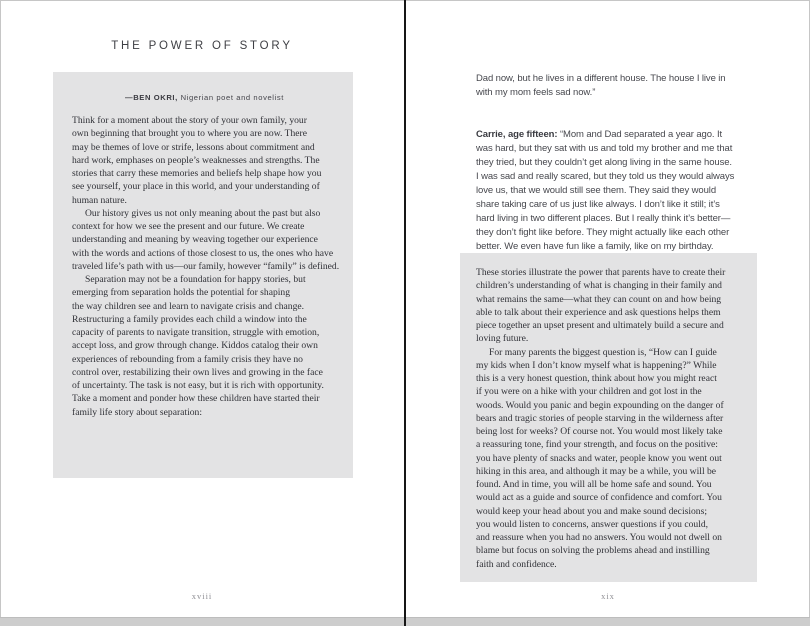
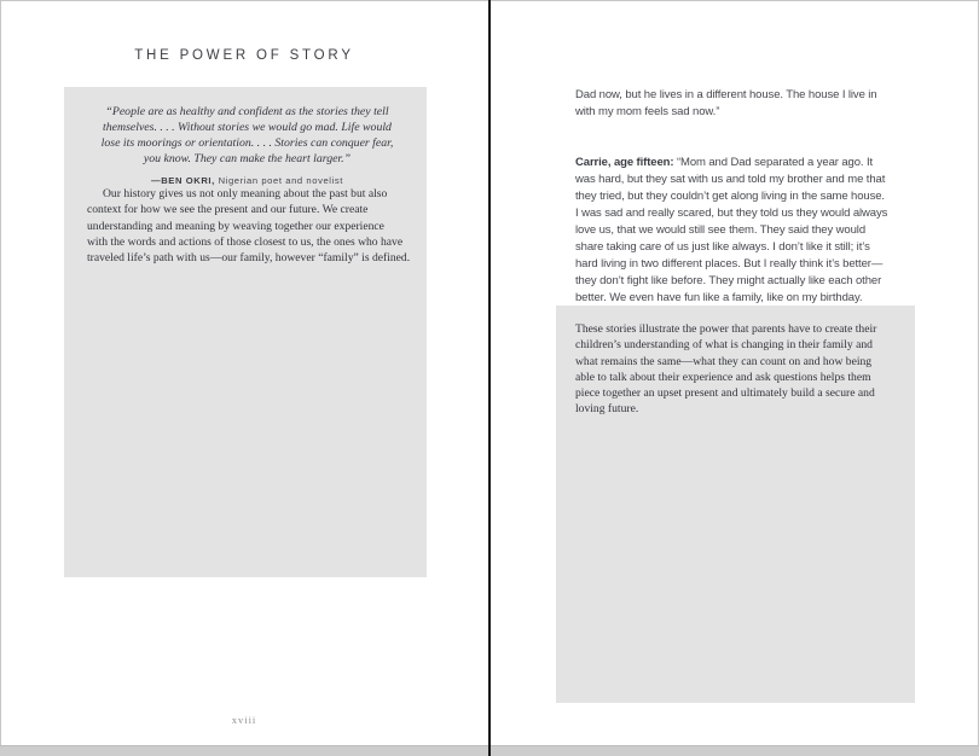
  THE POWER OF STORY
+ “People are as healthy and confident as the stories they tell
+ themselves. . . . Without stories we would go mad. Life would
+ lose its moorings or orientation. . . . Stories can conquer fear,
+ you know. They can make the heart larger.”
  —BEN OKRI, Nigerian poet and novelist
- Think for a moment about the story of your own family, your
- own beginning that brought you to where you are now. There
- may be themes of love or strife, lessons about commitment and
- hard work, emphases on people’s weaknesses and strengths. The
- stories that carry these memories and beliefs help shape how you
- see yourself, your place in this world, and your understanding of
- human nature.
  Our history gives us not only meaning about the past but also
  context for how we see the present and our future. We create
  understanding and meaning by weaving together our experience
  with the words and actions of those closest to us, the ones who have
  traveled life’s path with us—our family, however “family” is defined.
- Separation may not be a foundation for happy stories, but
- emerging from separation holds the potential for shaping
- the way children see and learn to navigate crisis and change.
- Restructuring a family provides each child a window into the
- capacity of parents to navigate transition, struggle with emotion,
- accept loss, and grow through change. Kiddos catalog their own
- experiences of rebounding from a family crisis they have no
- control over, restabilizing their own lives and growing in the face
- of uncertainty. The task is not easy, but it is rich with opportunity.
- Take a moment and ponder how these children have started their
- family life story about separation:
  xviii
  Dad now, but he lives in a different house. The house I live in
  with my mom feels sad now.”
  Carrie, age fifteen: “Mom and Dad separated a year ago. It
  was hard, but they sat with us and told my brother and me that
  they tried, but they couldn’t get along living in the same house.
  I was sad and really scared, but they told us they would always
  love us, that we would still see them. They said they would
  share taking care of us just like always. I don’t like it still; it’s
  hard living in two different places. But I really think it’s better—
  they don’t fight like before. They might actually like each other
  better. We even have fun like a family, like on my birthday.
  These stories illustrate the power that parents have to create their
  children’s understanding of what is changing in their family and
  what remains the same—what they can count on and how being
  able to talk about their experience and ask questions helps them
  piece together an upset present and ultimately build a secure and
  loving future.
- For many parents the biggest question is, “How can I guide
- my kids when I don’t know myself what is happening?” While
- this is a very honest question, think about how you might react
- if you were on a hike with your children and got lost in the
- woods. Would you panic and begin expounding on the danger of
- bears and tragic stories of people starving in the wilderness after
- being lost for weeks? Of course not. You would most likely take
- a reassuring tone, find your strength, and focus on the positive:
- you have plenty of snacks and water, people know you went out
- hiking in this area, and although it may be a while, you will be
- found. And in time, you will all be home safe and sound. You
- would act as a guide and source of confidence and comfort. You
- would keep your head about you and make sound decisions;
- you would listen to concerns, answer questions if you could,
- and reassure when you had no answers. You would not dwell on
- blame but focus on solving the problems ahead and instilling
- faith and confidence.
- xix
